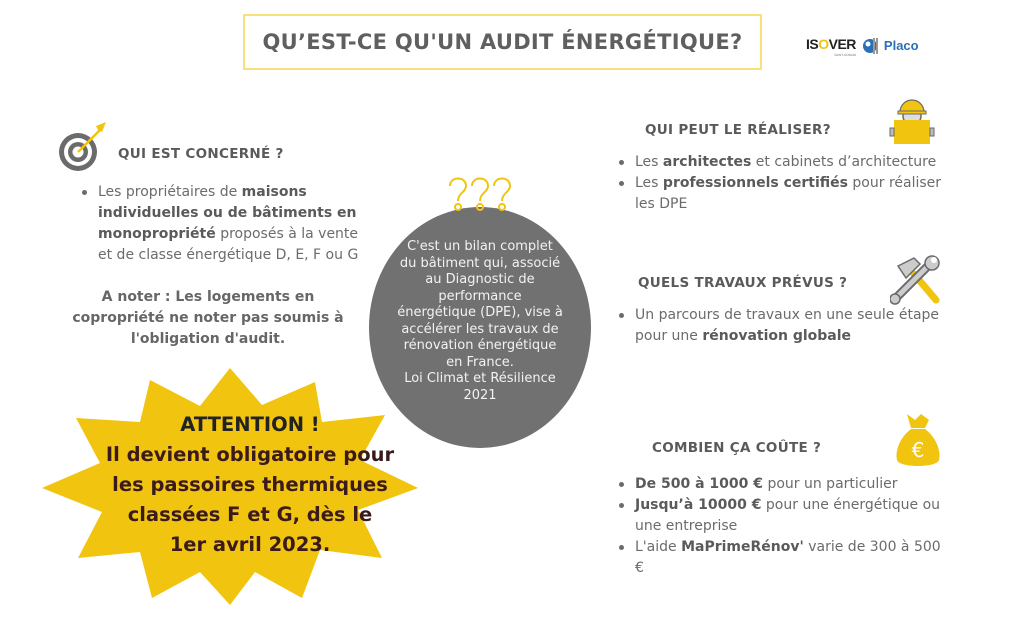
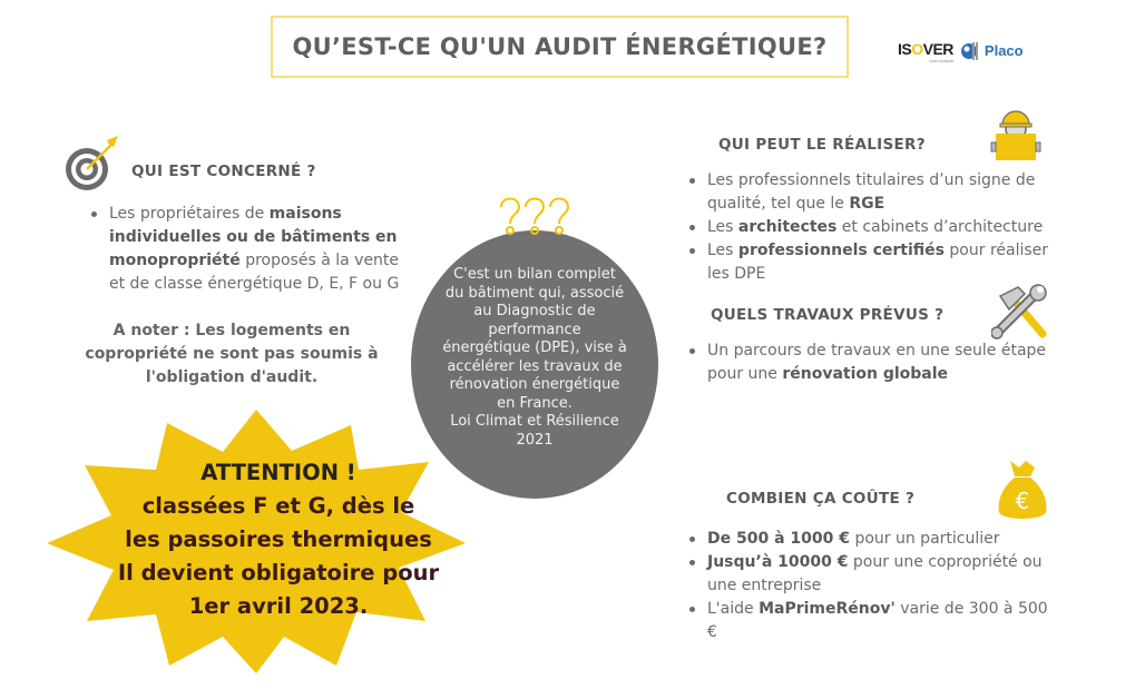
  QU’EST-CE QU'UN AUDIT ÉNERGÉTIQUE?
  ISOVER
  Placo
  QUI EST CONCERNÉ ?
  Les propriétaires de maisons individuelles ou de bâtiments en monopropriété proposés à la vente et de classe énergétique D, E, F ou G
- A noter : Les logements en copropriété ne noter pas soumis à l'obligation d'audit.
+ A noter : Les logements en copropriété ne sont pas soumis à l'obligation d'audit.
  ATTENTION !
- Il devient obligatoire pour
+ classées F et G, dès le
  les passoires thermiques
- classées F et G, dès le
+ Il devient obligatoire pour
  1er avril 2023.
  C'est un bilan complet
  du bâtiment qui, associé
  au Diagnostic de
  performance
  énergétique (DPE), vise à
  accélérer les travaux de
  rénovation énergétique
  en France.
  Loi Climat et Résilience
  2021
  QUI PEUT LE RÉALISER?
+ Les professionnels titulaires d’un signe de qualité, tel que le RGE
  Les architectes et cabinets d’architecture
  Les professionnels certifiés pour réaliser les DPE
  QUELS TRAVAUX PRÉVUS ?
  Un parcours de travaux en une seule étape pour une rénovation globale
  COMBIEN ÇA COÛTE ?
  €
  De 500 à 1000 € pour un particulier
- Jusqu’à 10000 € pour une énergétique ou une entreprise
+ Jusqu’à 10000 € pour une copropriété ou une entreprise
  L'aide MaPrimeRénov' varie de 300 à 500 €
